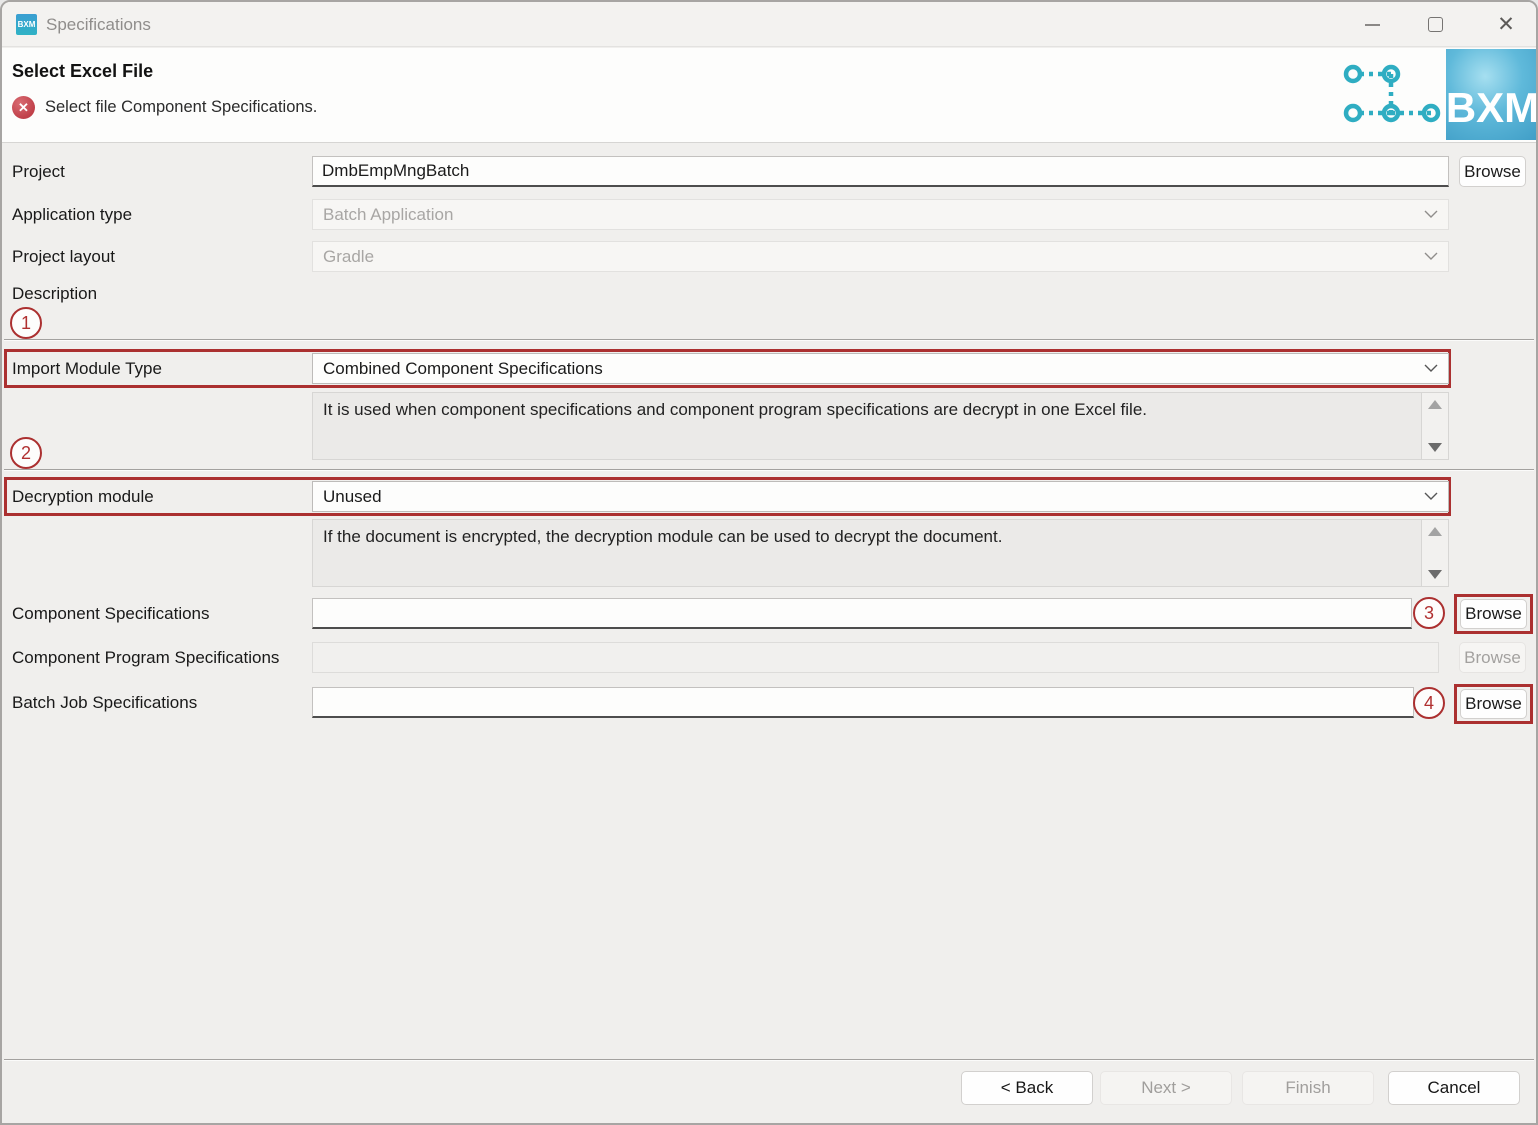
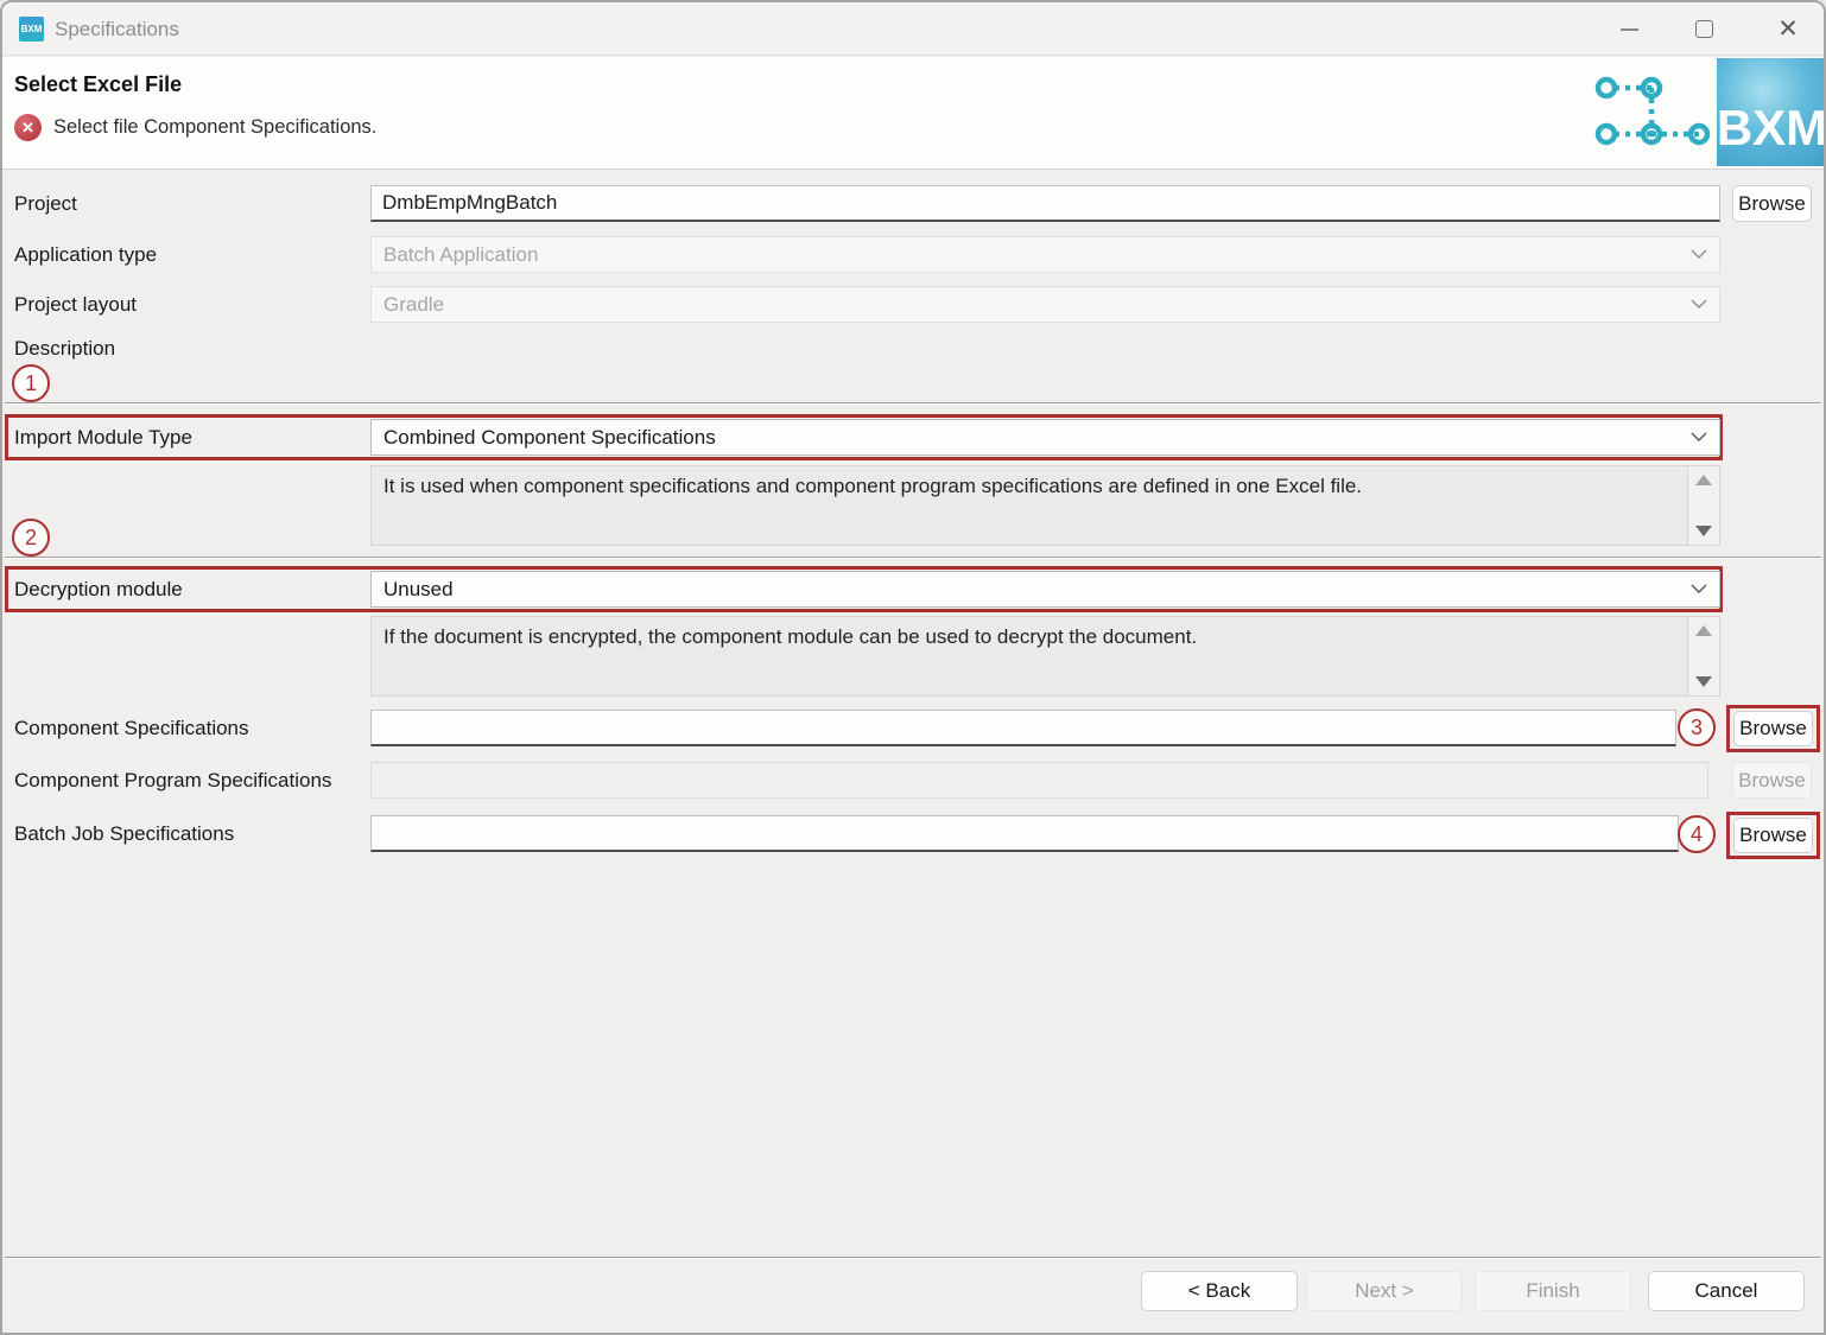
  BXM
  Specifications
  ✕
  Select Excel File
  ✕
  Select file Component Specifications.
  BXM
  Project
  DmbEmpMngBatch
  Browse
  Application type
  Batch Application
  Project layout
  Gradle
  Description
  1
  Import Module Type
  Combined Component Specifications
- It is used when component specifications and component program specifications are decrypt in one Excel file.
+ It is used when component specifications and component program specifications are defined in one Excel file.
  2
  Decryption module
  Unused
- If the document is encrypted, the decryption module can be used to decrypt the document.
+ If the document is encrypted, the component module can be used to decrypt the document.
  Component Specifications
  3
  Browse
  Component Program Specifications
  Browse
  Batch Job Specifications
  4
  Browse
  < Back
  Next >
  Finish
  Cancel
